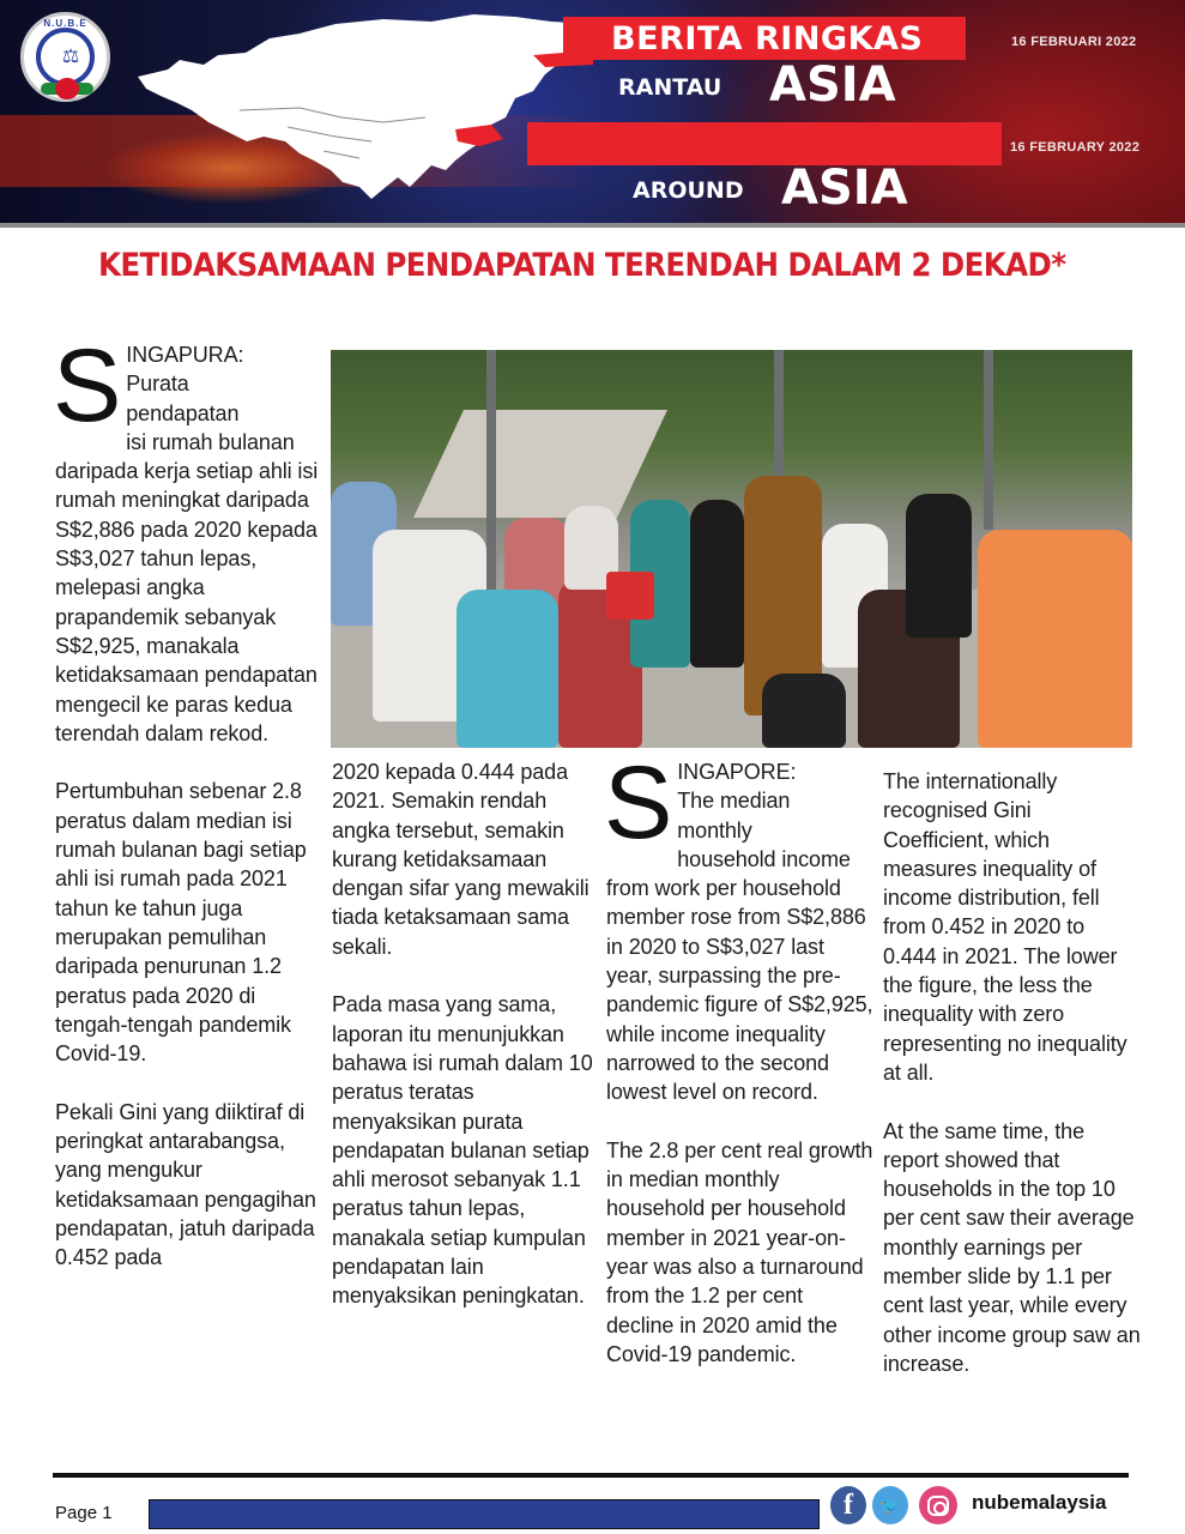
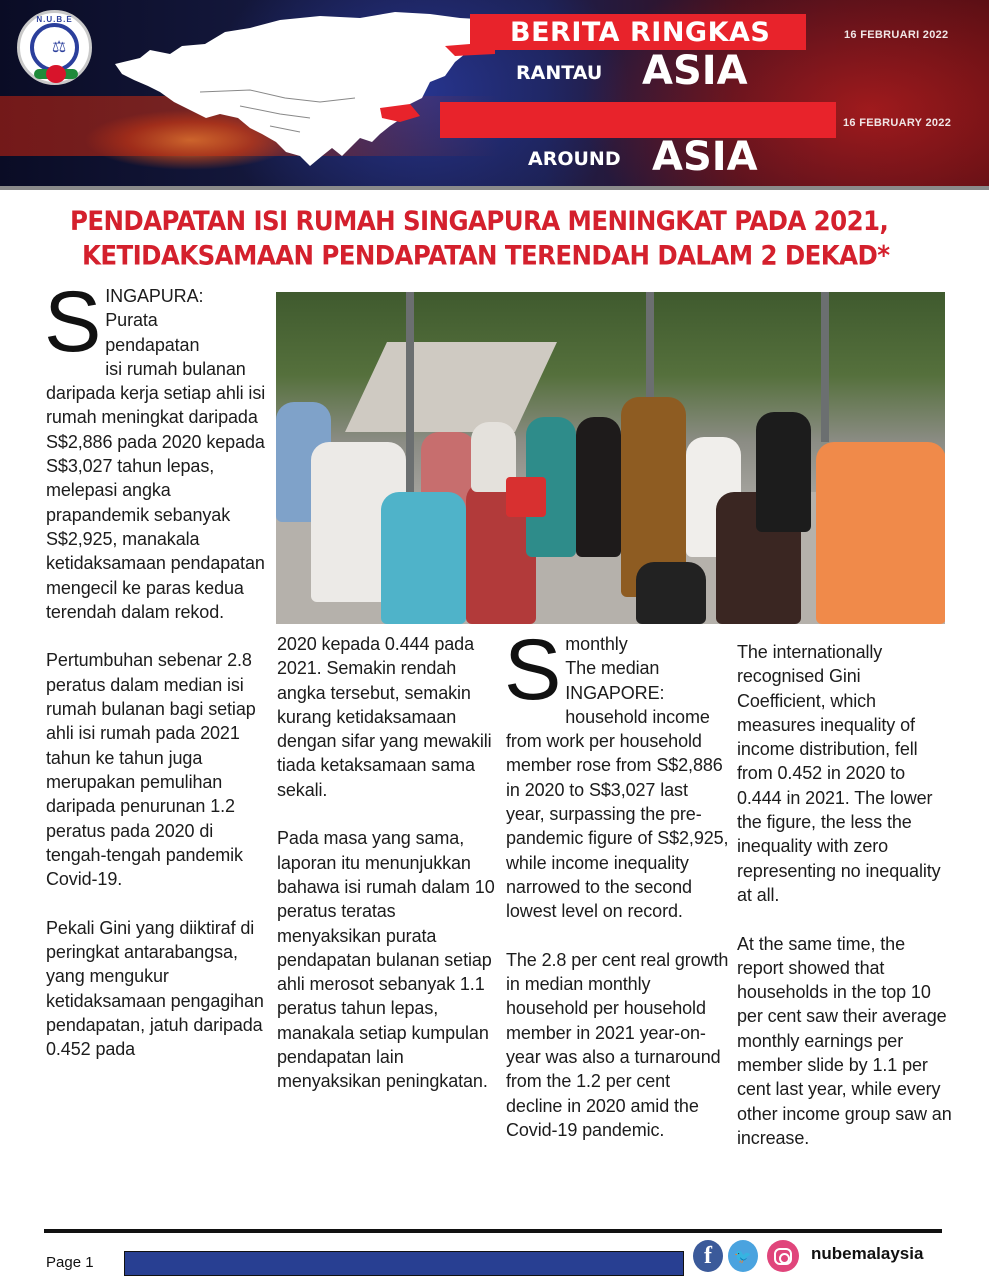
  ⚖
  N.U.B.E
  BERITA RINGKAS
  RANTAU
  ASIA
  AROUND
  ASIA
  16 FEBRUARI 2022
  16 FEBRUARY 2022
+ PENDAPATAN ISI RUMAH SINGAPURA MENINGKAT PADA 2021,
  KETIDAKSAMAAN PENDAPATAN TERENDAH DALAM 2 DEKAD*
  S
  INGAPURA:
  Purata
  pendapatan
  isi rumah bulanan daripada kerja setiap ahli isi rumah meningkat daripada S$2,886 pada 2020 kepada S$3,027 tahun lepas, melepasi angka prapandemik sebanyak S$2,925, manakala ketidaksamaan pendapatan mengecil ke paras kedua terendah dalam rekod.
  Pertumbuhan sebenar 2.8 peratus dalam median isi rumah bulanan bagi setiap ahli isi rumah pada 2021 tahun ke tahun juga merupakan pemulihan daripada penurunan 1.2 peratus pada 2020 di tengah-tengah pandemik Covid-19.
  Pekali Gini yang diiktiraf di peringkat antarabangsa, yang mengukur ketidaksamaan pengagihan pendapatan, jatuh daripada 0.452 pada
  2020 kepada 0.444 pada 2021. Semakin rendah angka tersebut, semakin kurang ketidaksamaan dengan sifar yang mewakili tiada ketaksamaan sama sekali.
  Pada masa yang sama, laporan itu menunjukkan bahawa isi rumah dalam 10 peratus teratas menyaksikan purata pendapatan bulanan setiap ahli merosot sebanyak 1.1 peratus tahun lepas, manakala setiap kumpulan pendapatan lain menyaksikan peningkatan.
  S
- INGAPORE:
+ monthly
  The median
- monthly
+ INGAPORE:
  household income from work per household member rose from S$2,886 in 2020 to S$3,027 last year, surpassing the pre-pandemic figure of S$2,925, while income inequality narrowed to the second lowest level on record.
  The 2.8 per cent real growth in median monthly household per household member in 2021 year-on-year was also a turnaround from the 1.2 per cent decline in 2020 amid the Covid-19 pandemic.
  The internationally recognised Gini Coefficient, which measures inequality of income distribution, fell from 0.452 in 2020 to 0.444 in 2021. The lower the figure, the less the inequality with zero representing no inequality at all.
  At the same time, the report showed that households in the top 10 per cent saw their average monthly earnings per member slide by 1.1 per cent last year, while every other income group saw an increase.
  Page 1
  f
  🐦
  nubemalaysia
